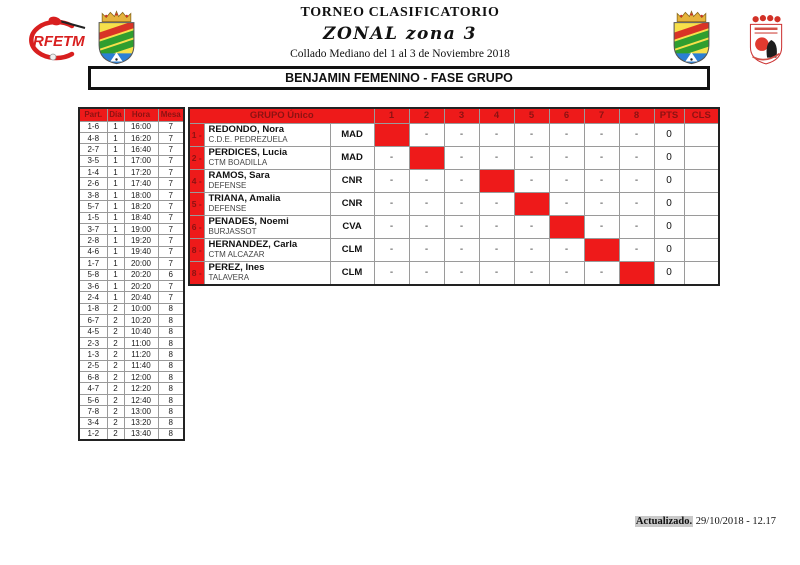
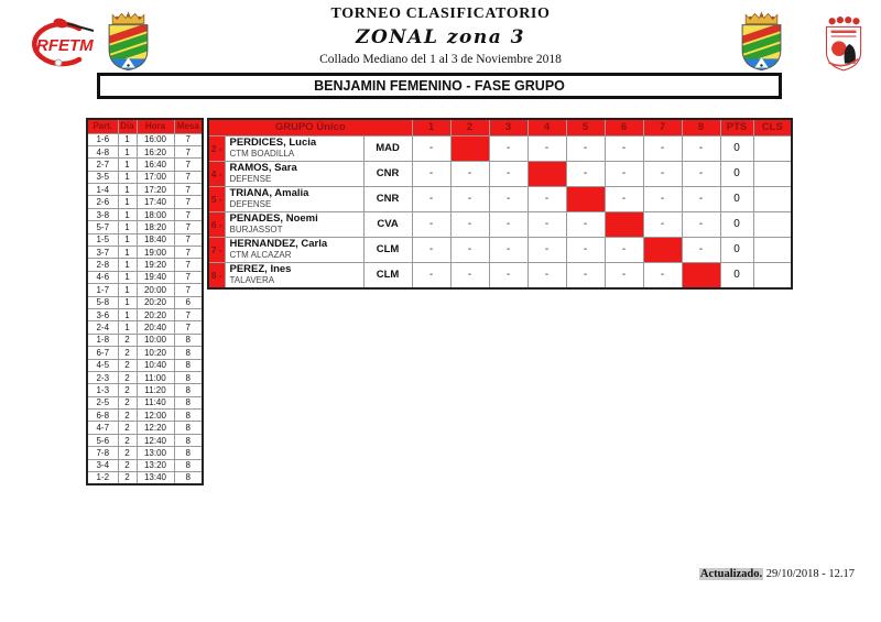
  RFETM
  TORNEO CLASIFICATORIO
  ZONAL zona 3
  Collado Mediano del 1 al 3 de Noviembre 2018
  BENJAMIN FEMENINO - FASE GRUPO
  Part.	Día	Hora	Mesa
  1-6	1	16:00	7
  4-8	1	16:20	7
  2-7	1	16:40	7
  3-5	1	17:00	7
  1-4	1	17:20	7
  2-6	1	17:40	7
  3-8	1	18:00	7
  5-7	1	18:20	7
  1-5	1	18:40	7
  3-7	1	19:00	7
  2-8	1	19:20	7
  4-6	1	19:40	7
  1-7	1	20:00	7
  5-8	1	20:20	6
  3-6	1	20:20	7
  2-4	1	20:40	7
  1-8	2	10:00	8
  6-7	2	10:20	8
  4-5	2	10:40	8
  2-3	2	11:00	8
  1-3	2	11:20	8
  2-5	2	11:40	8
  6-8	2	12:00	8
  4-7	2	12:20	8
  5-6	2	12:40	8
  7-8	2	13:00	8
  3-4	2	13:20	8
  1-2	2	13:40	8
  GRUPO Único	1	2	3	4	5	6	7	8	PTS	CLS
- 1 -	REDONDO, NoraC.D.E. PEDREZUELA	MAD		-	-	-	-	-	-	-	0
  2 -	PERDICES, LuciaCTM BOADILLA	MAD	-		-	-	-	-	-	-	0
  4 -	RAMOS, SaraDEFENSE	CNR	-	-	-		-	-	-	-	0
  5 -	TRIANA, AmaliaDEFENSE	CNR	-	-	-	-		-	-	-	0
  6 -	PENADES, NoemiBURJASSOT	CVA	-	-	-	-	-		-	-	0
- 8 -	HERNANDEZ, CarlaCTM ALCAZAR	CLM	-	-	-	-	-	-		-	0
+ 7 -	HERNANDEZ, CarlaCTM ALCAZAR	CLM	-	-	-	-	-	-		-	0
  8 -	PEREZ, InesTALAVERA	CLM	-	-	-	-	-	-	-		0
  Actualizado. 29/10/2018 - 12.17
